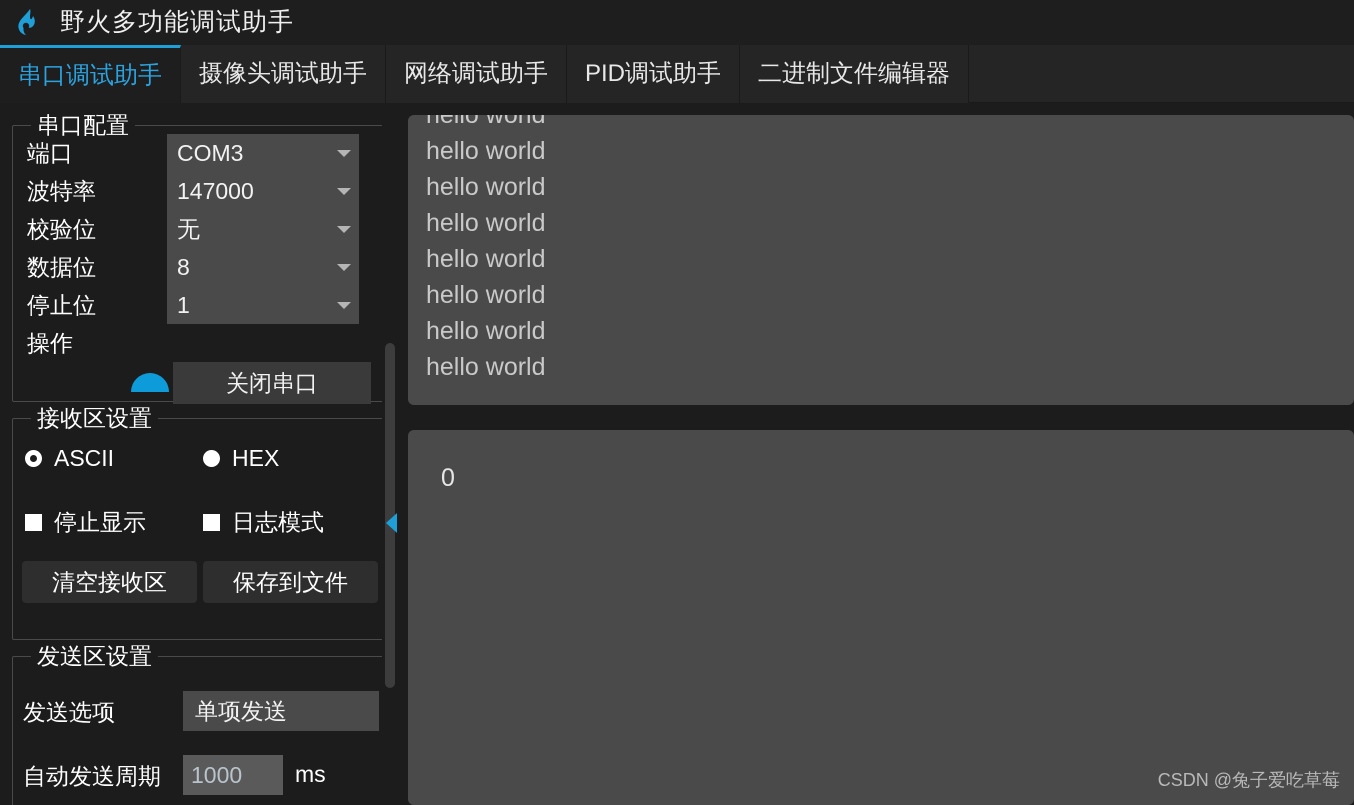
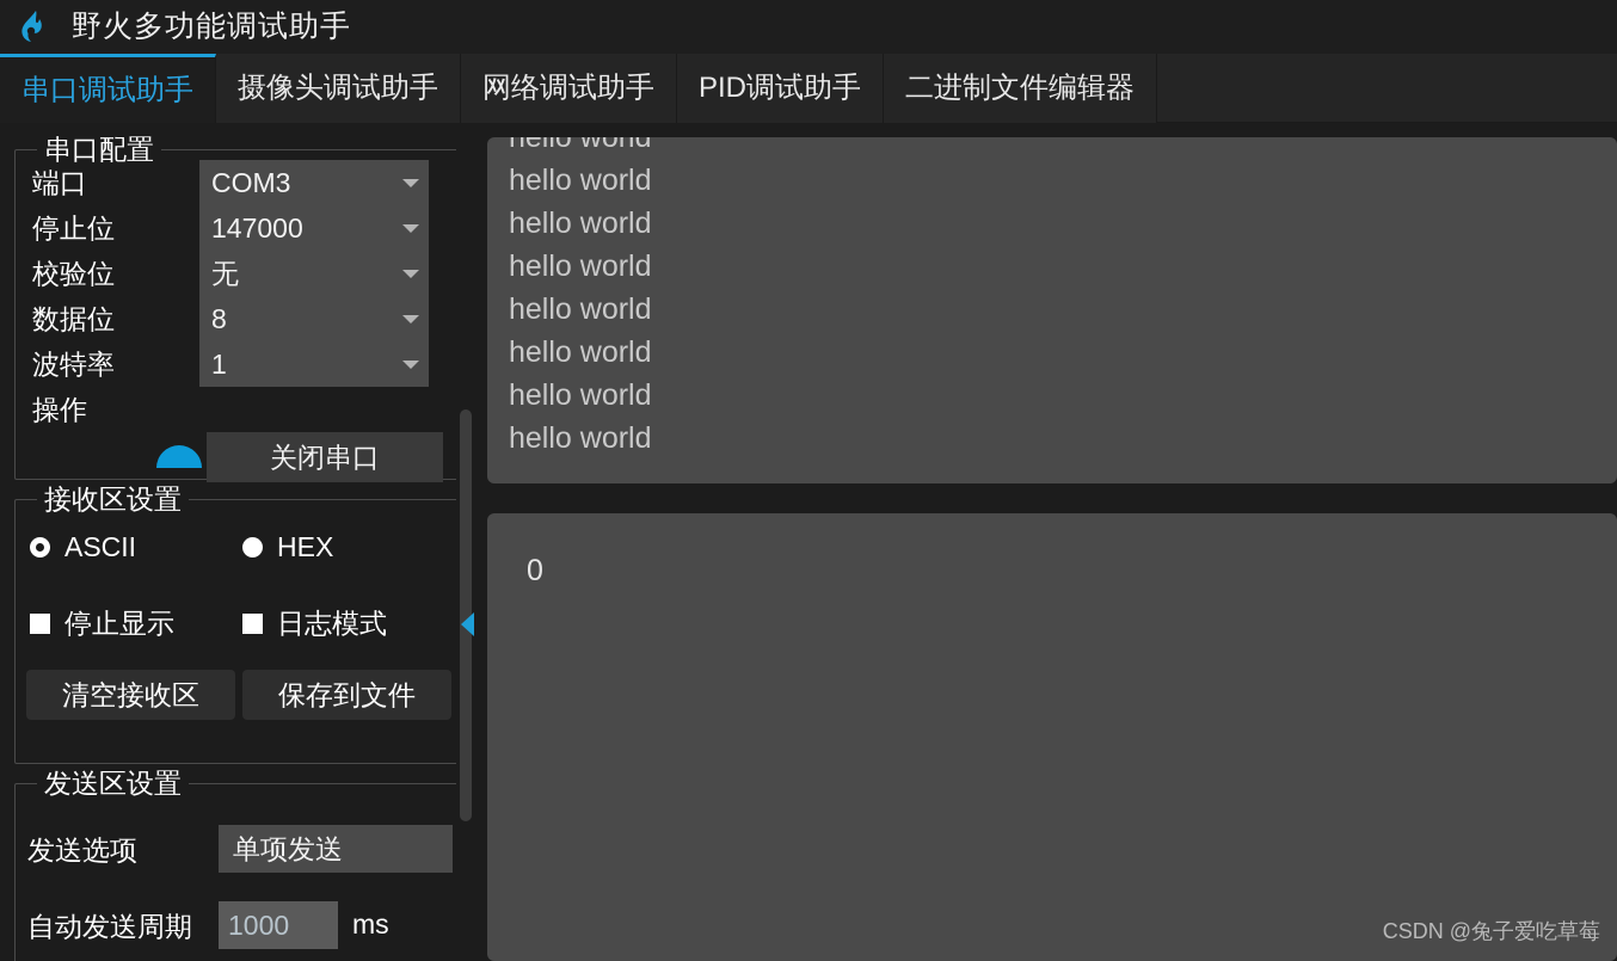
  野火多功能调试助手
  串口调试助手
  摄像头调试助手
  网络调试助手
  PID调试助手
  二进制文件编辑器
  串口配置
  端口
- 波特率
+ 停止位
  校验位
  数据位
- 停止位
+ 波特率
  操作
  COM3
  147000
  无
  8
  1
  关闭串口
  接收区设置
  ASCII
  HEX
  停止显示
  日志模式
  清空接收区
  保存到文件
  发送区设置
  发送选项
  单项发送
  自动发送周期
  1000
  ms
  hello world
  hello world
  hello world
  hello world
  hello world
  hello world
  hello world
  hello world
  0
  CSDN @兔子爱吃草莓
